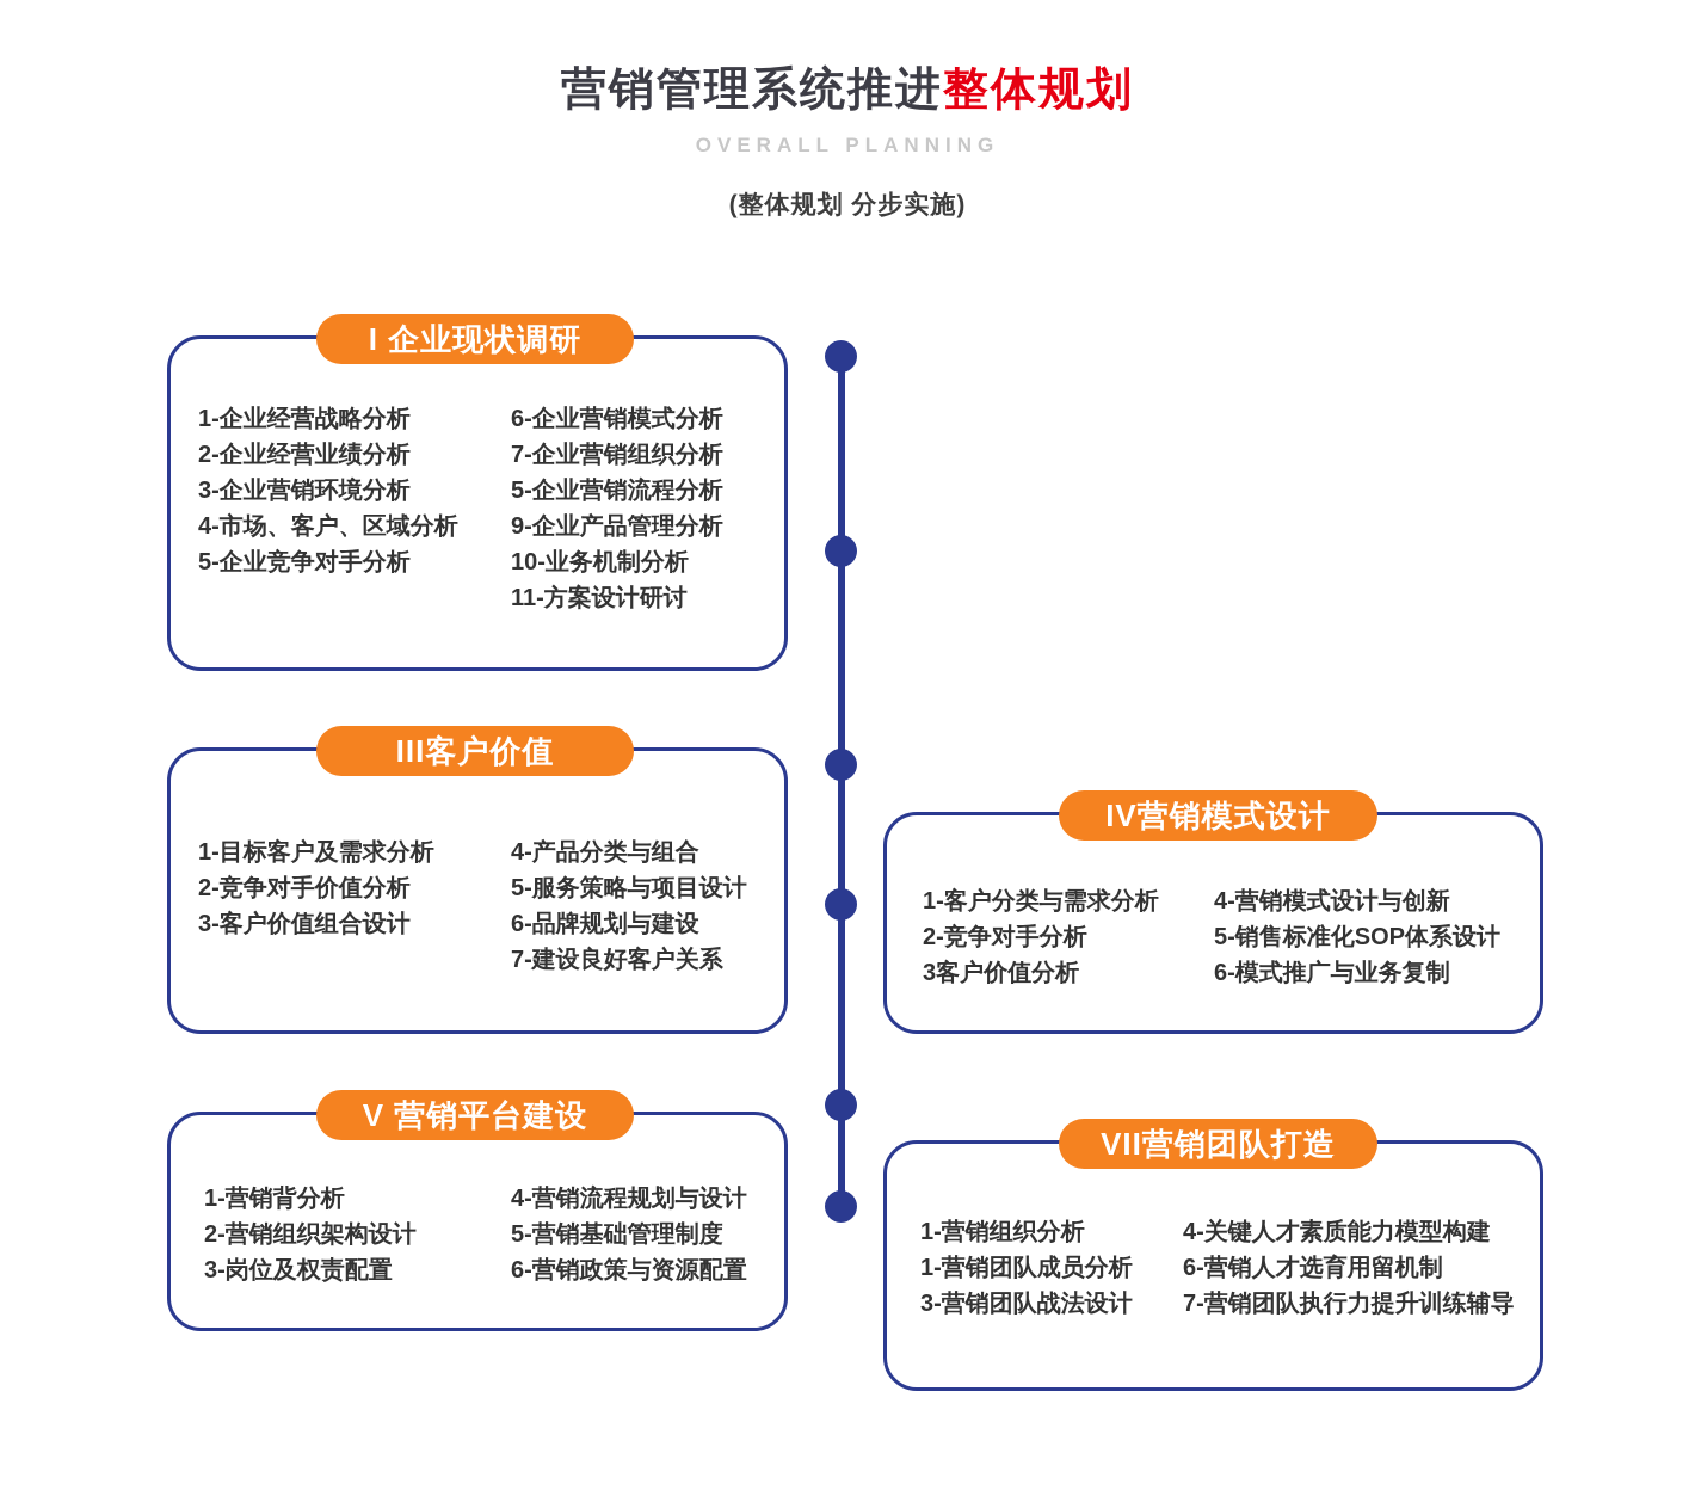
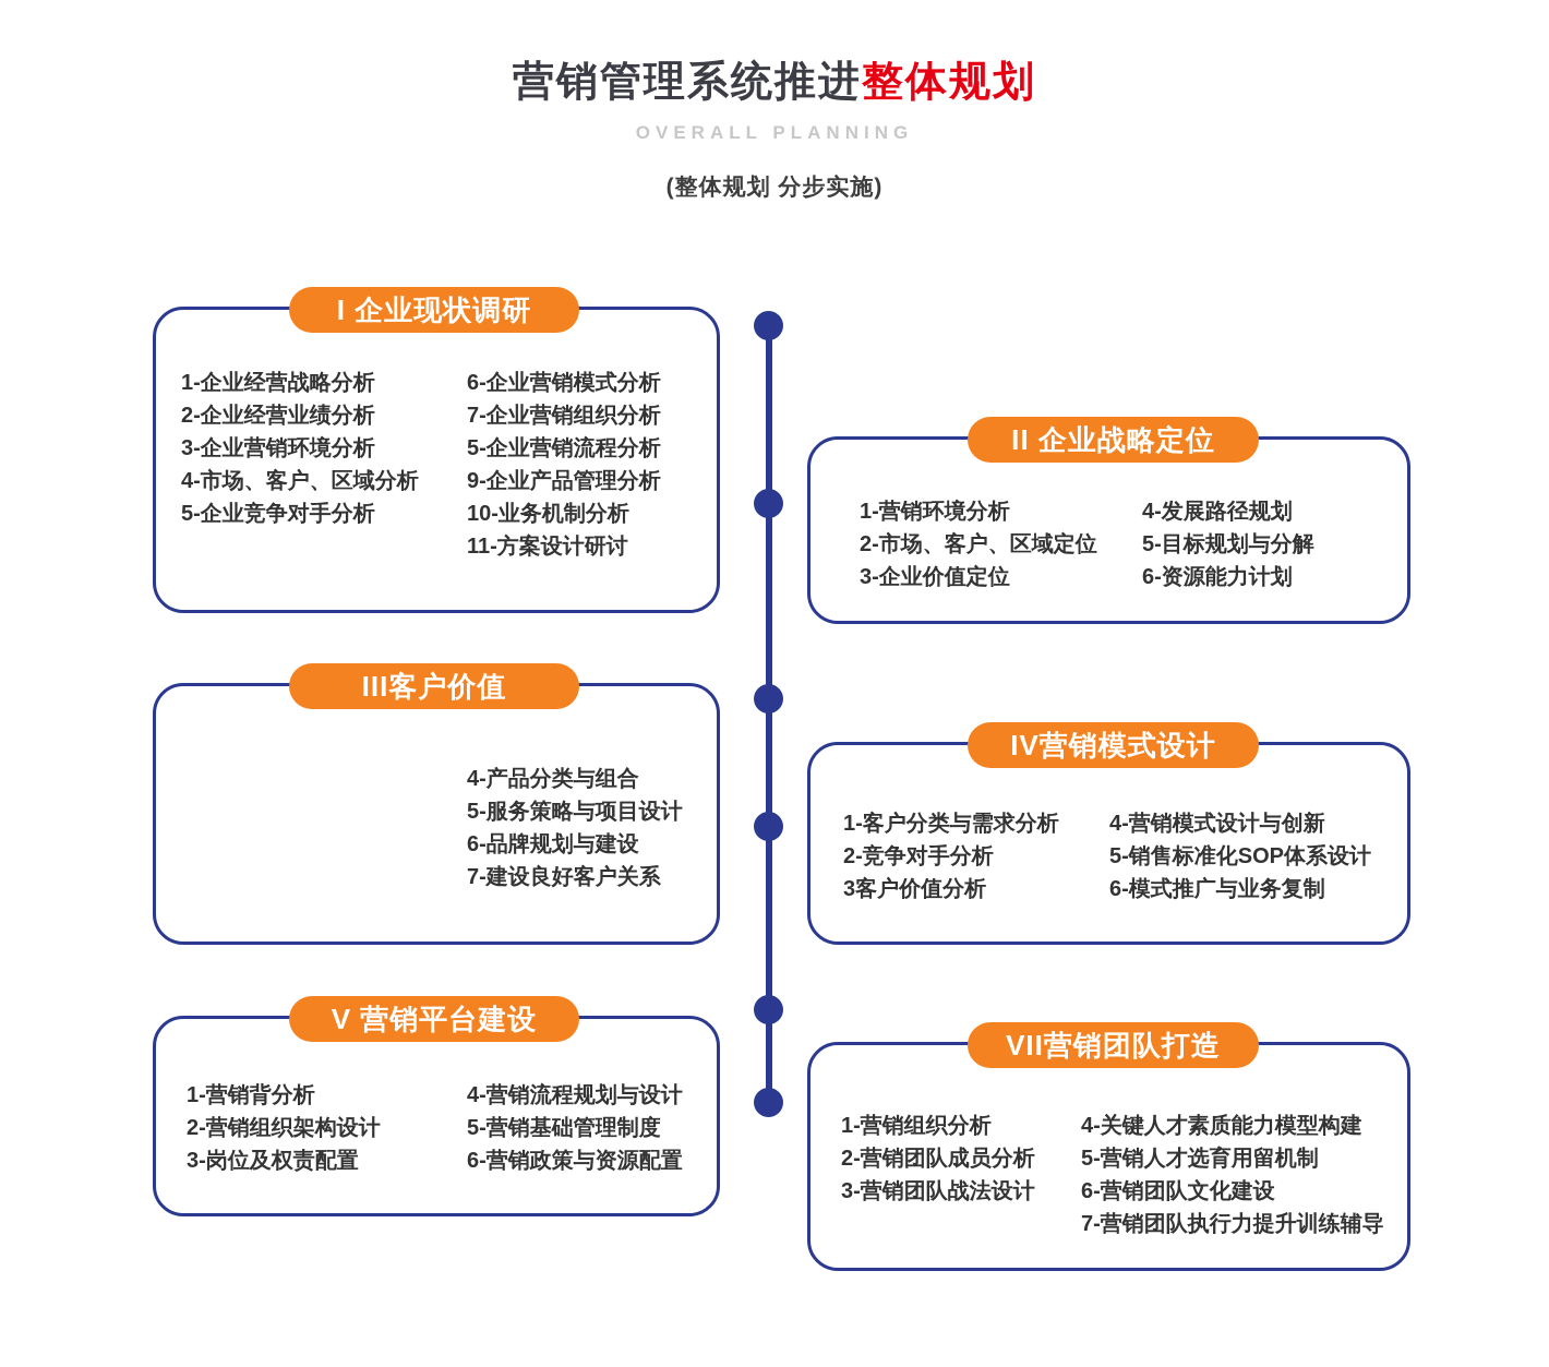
  营销管理系统推进整体规划
  OVERALL PLANNING
  (整体规划 分步实施)
  I 企业现状调研
  1-企业经营战略分析
  2-企业经营业绩分析
  3-企业营销环境分析
  4-市场、客户、区域分析
  5-企业竞争对手分析
  6-企业营销模式分析
  7-企业营销组织分析
  5-企业营销流程分析
  9-企业产品管理分析
  10-业务机制分析
  11-方案设计研讨
+ II 企业战略定位
+ 1-营销环境分析
+ 2-市场、客户、区域定位
+ 3-企业价值定位
+ 4-发展路径规划
+ 5-目标规划与分解
+ 6-资源能力计划
  III客户价值
- 1-目标客户及需求分析
- 2-竞争对手价值分析
- 3-客户价值组合设计
  4-产品分类与组合
  5-服务策略与项目设计
  6-品牌规划与建设
  7-建设良好客户关系
  IV营销模式设计
  1-客户分类与需求分析
  2-竞争对手分析
  3客户价值分析
  4-营销模式设计与创新
  5-销售标准化SOP体系设计
  6-模式推广与业务复制
  V 营销平台建设
  1-营销背分析
  2-营销组织架构设计
  3-岗位及权责配置
  4-营销流程规划与设计
  5-营销基础管理制度
  6-营销政策与资源配置
  VII营销团队打造
  1-营销组织分析
- 1-营销团队成员分析
+ 2-营销团队成员分析
  3-营销团队战法设计
  4-关键人才素质能力模型构建
- 6-营销人才选育用留机制
+ 5-营销人才选育用留机制
+ 6-营销团队文化建设
  7-营销团队执行力提升训练辅导
